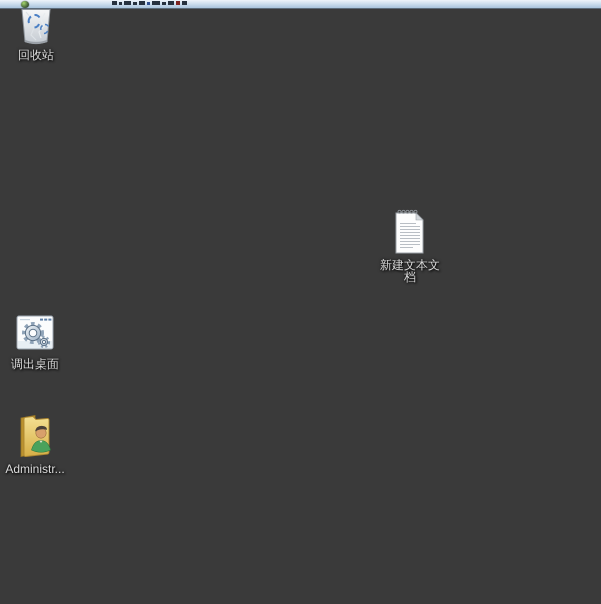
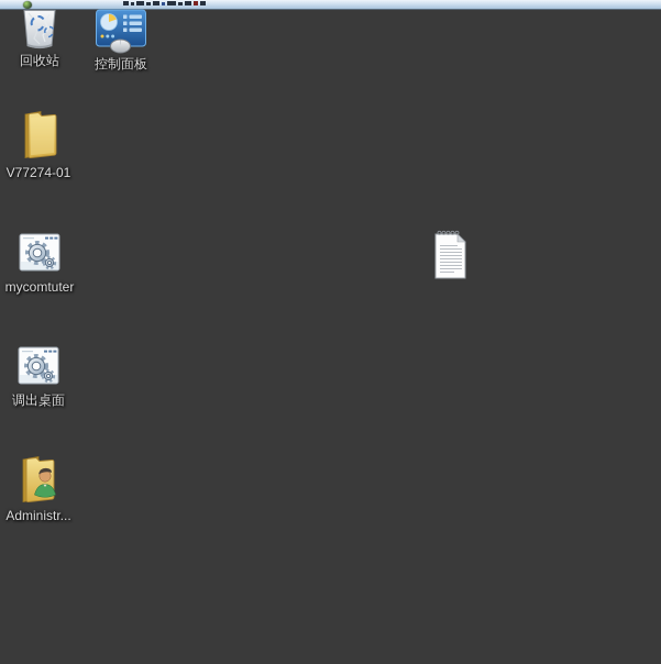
  回收站
+ 控制面板
+ V77274-01
+ mycomtuter
  调出桌面
  Administr...
- 新建文本文档
